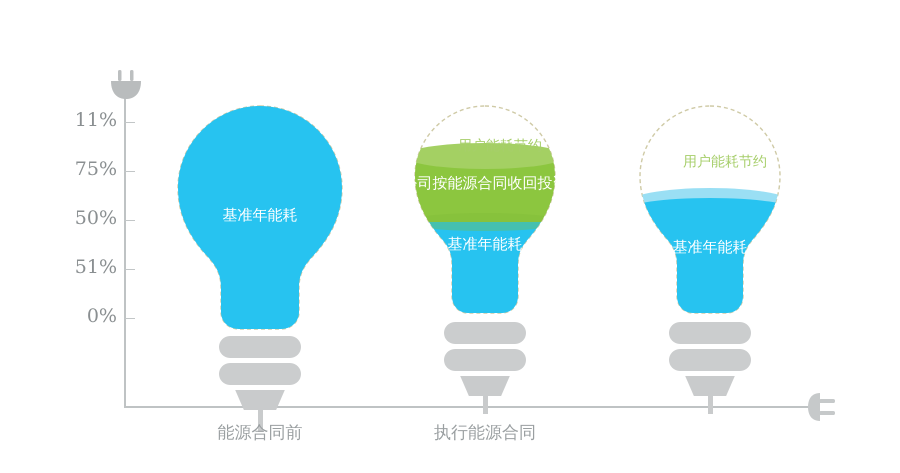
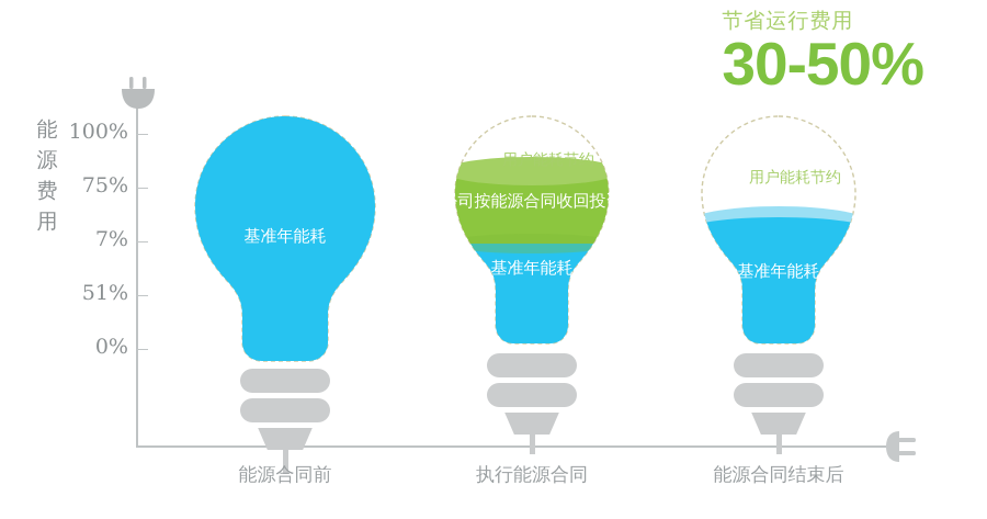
+ 节省运行费用
+ 30-50%
+ 能源费用
- 11%
+ 100%
  75%
- 50%
+ 7%
  51%
  0%
  基准年能耗
  用户能耗节约
  公司按能源合同收回投资
  基准年能耗
  用户能耗节约
  基准年能耗
  能源合同前
  执行能源合同
+ 能源合同结束后
